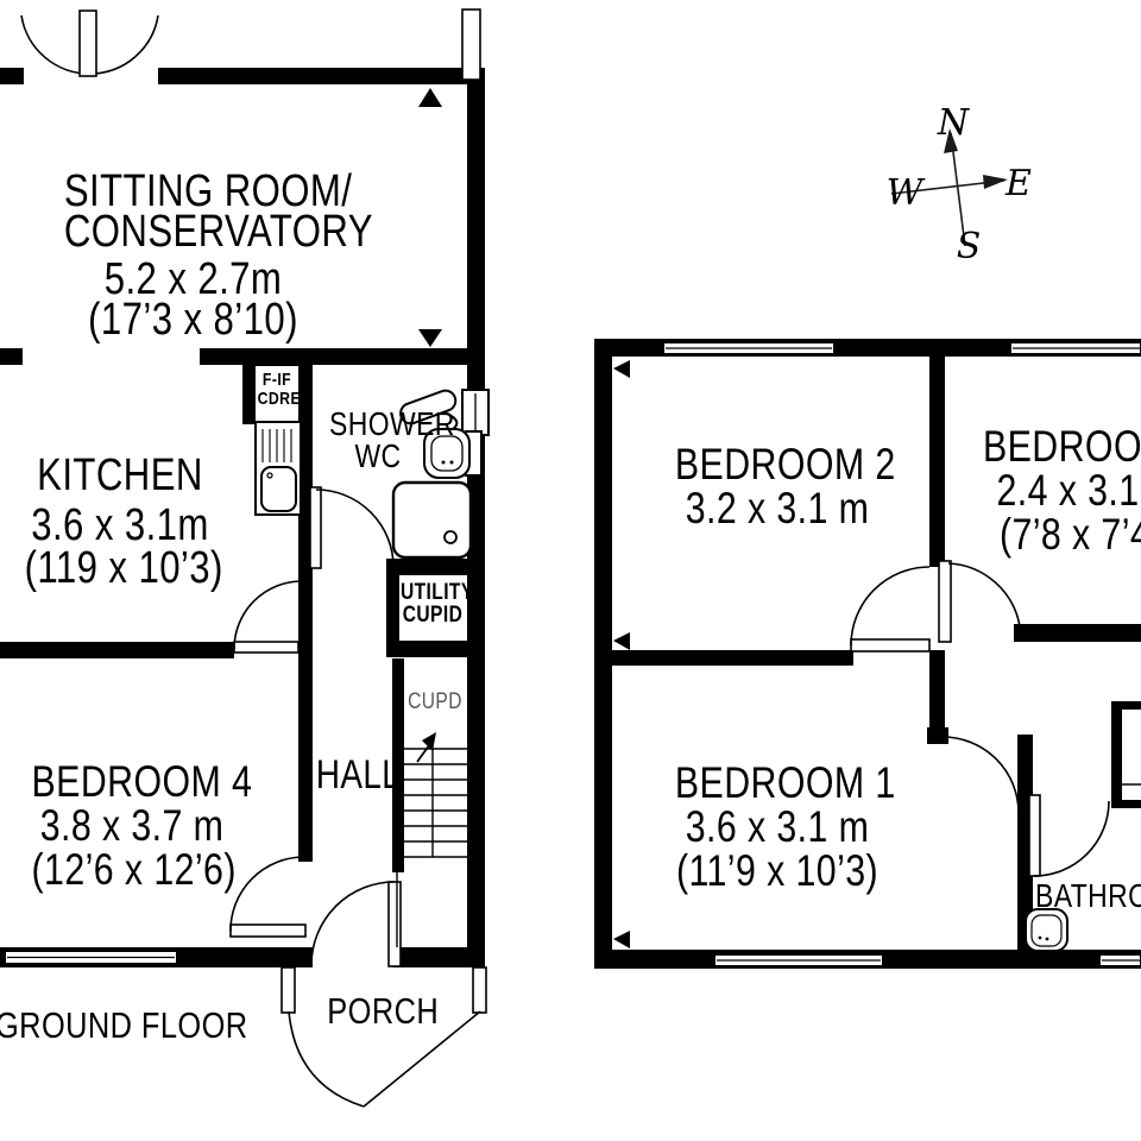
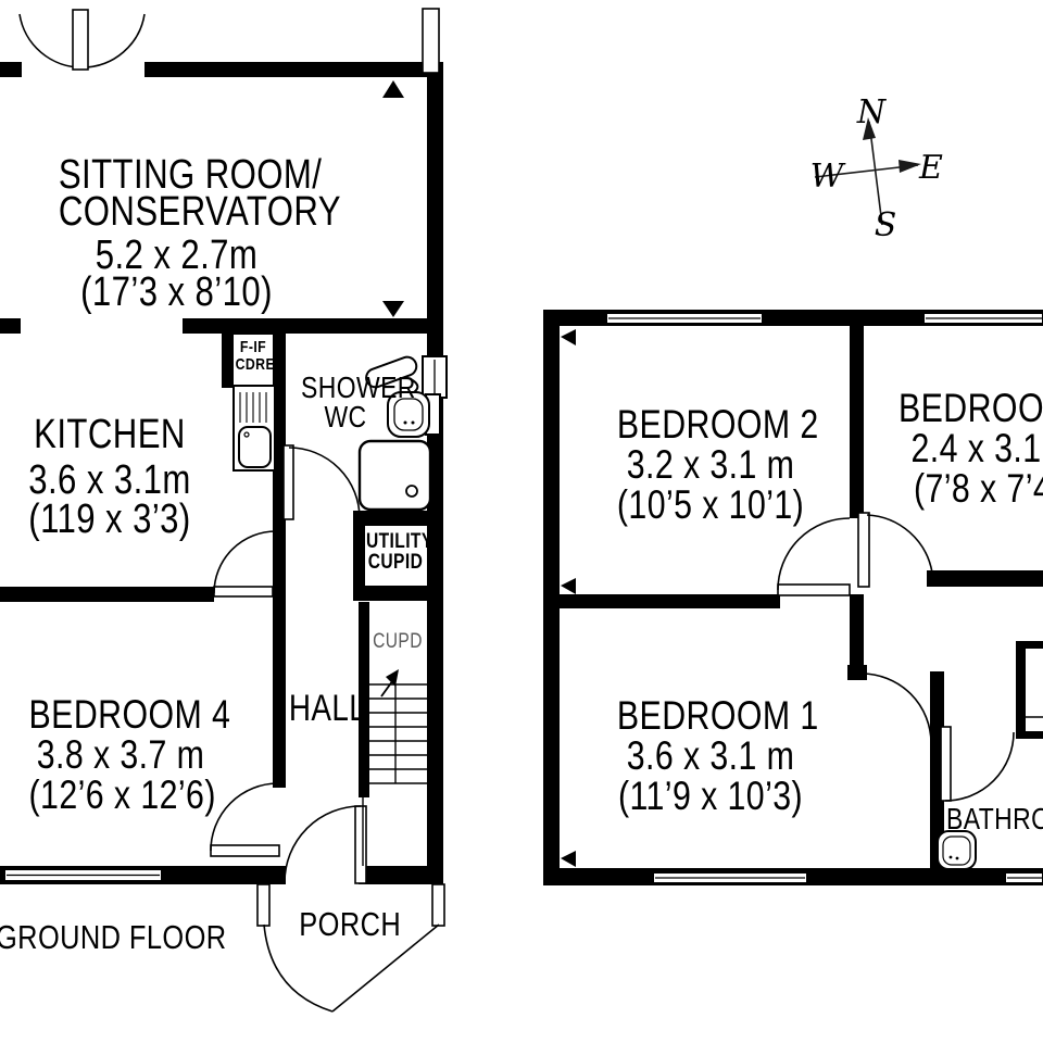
  SITTING ROOM/
  CONSERVATORY
  5.2 x 2.7m
  (17’3 x 8’10)
  KITCHEN
  3.6 x 3.1m
- (119 x 10’3)
+ (119 x 3’3)
  SHOWER
  WC
  F-IF
  CDRED
  UTILITY
  CUPID
  CUPD
  HALL
  BEDROOM 4
  3.8 x 3.7 m
  (12’6 x 12’6)
  PORCH
  GROUND FLOOR
  BEDROOM 2
  3.2 x 3.1 m
+ (10’5 x 10’1)
  BEDROO
  2.4 x 3.1
  (7’8 x 7’
  BEDROOM 1
  3.6 x 3.1 m
  (11’9 x 10’3)
  BATHRO
  N
  W
  E
  S
